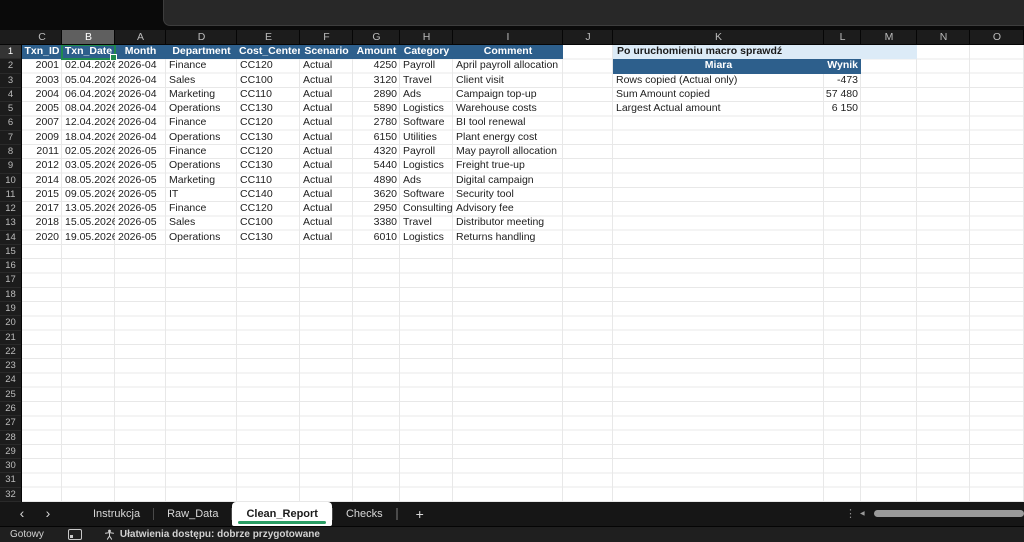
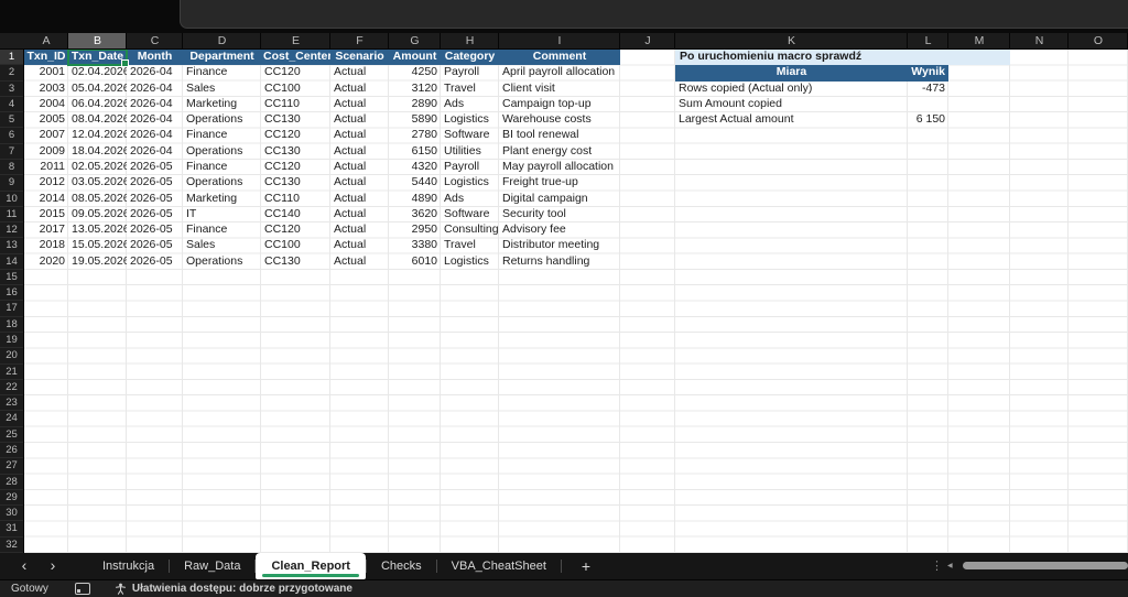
- C
+ A
  B
- A
+ C
  D
  E
  F
  G
  H
  I
  J
  K
  L
  M
  N
  O
  1
  2
  3
  4
  5
  6
  7
  8
  9
  10
  11
  12
  13
  14
  15
  16
  17
  18
  19
  20
  21
  22
  23
  24
  25
  26
  27
  28
  29
  30
  31
  32
  Txn_ID
  Txn_Date
  Month
  Department
  Cost_Cente
  Scenario
  Amount
  Category
  Comment
  2001
  02.04.2026
  2026-04
  Finance
  CC120
  Actual
  4250
  Payroll
  April payroll allocation
  2003
  05.04.2026
  2026-04
  Sales
  CC100
  Actual
  3120
  Travel
  Client visit
  2004
  06.04.2026
  2026-04
  Marketing
  CC110
  Actual
  2890
  Ads
  Campaign top-up
  2005
  08.04.2026
  2026-04
  Operations
  CC130
  Actual
  5890
  Logistics
  Warehouse costs
  2007
  12.04.2026
  2026-04
  Finance
  CC120
  Actual
  2780
  Software
  BI tool renewal
  2009
  18.04.2026
  2026-04
  Operations
  CC130
  Actual
  6150
  Utilities
  Plant energy cost
  2011
  02.05.2026
  2026-05
  Finance
  CC120
  Actual
  4320
  Payroll
  May payroll allocation
  2012
  03.05.2026
  2026-05
  Operations
  CC130
  Actual
  5440
  Logistics
  Freight true-up
  2014
  08.05.2026
  2026-05
  Marketing
  CC110
  Actual
  4890
  Ads
  Digital campaign
  2015
  09.05.2026
  2026-05
  IT
  CC140
  Actual
  3620
  Software
  Security tool
  2017
  13.05.2026
  2026-05
  Finance
  CC120
  Actual
  2950
  Consulting
  Advisory fee
  2018
  15.05.2026
  2026-05
  Sales
  CC100
  Actual
  3380
  Travel
  Distributor meeting
  2020
  19.05.2026
  2026-05
  Operations
  CC130
  Actual
  6010
  Logistics
  Returns handling
  Po uruchomieniu macro sprawdź
  Miara
  Wynik
  Rows copied (Actual only)
  -473
  Sum Amount copied
- 57 480
  Largest Actual amount
  6 150
  ‹
  ›
  Instrukcja
  Raw_Data
  Clean_Report
  Checks
+ VBA_CheatSheet
  +
  ⋮
  Gotowy
  Ułatwienia dostępu: dobrze przygotowane
